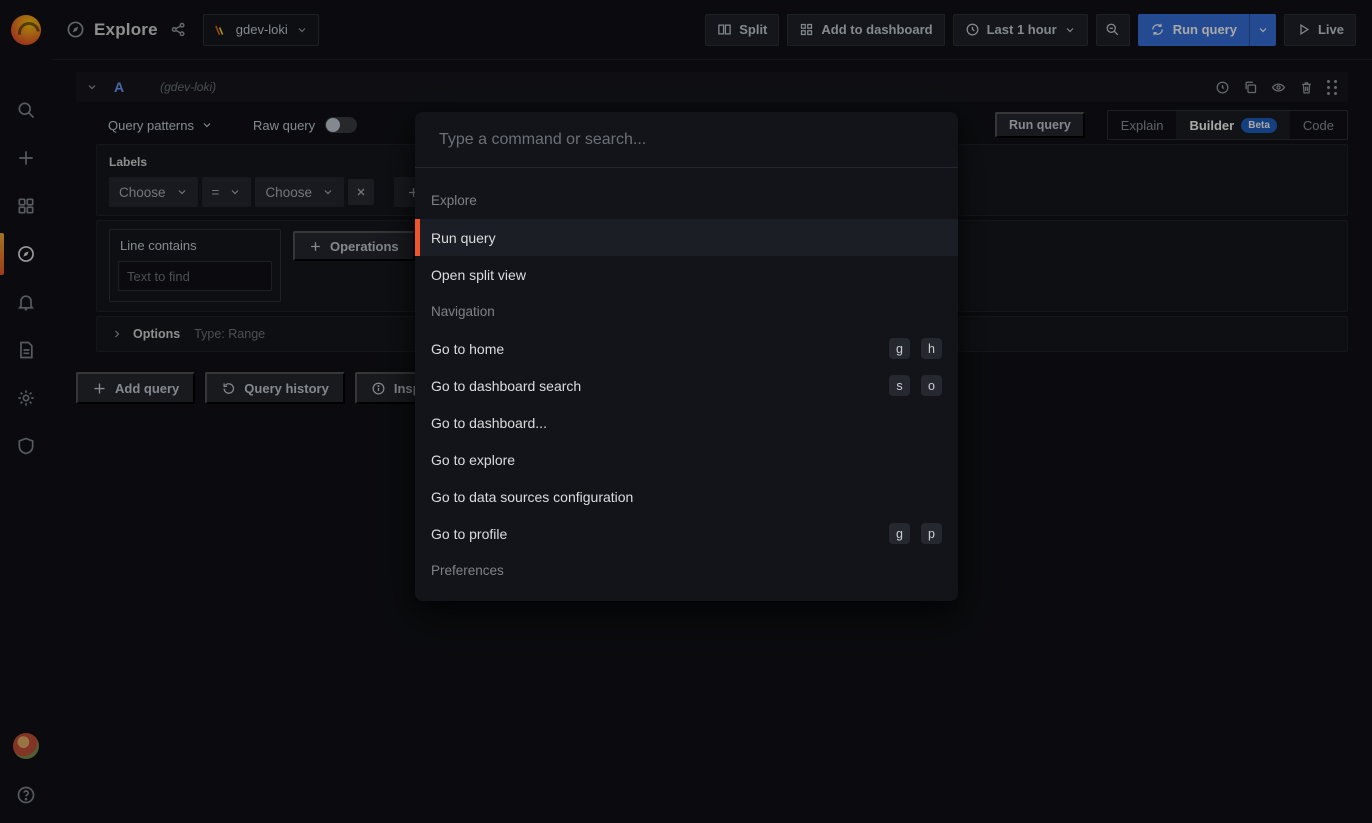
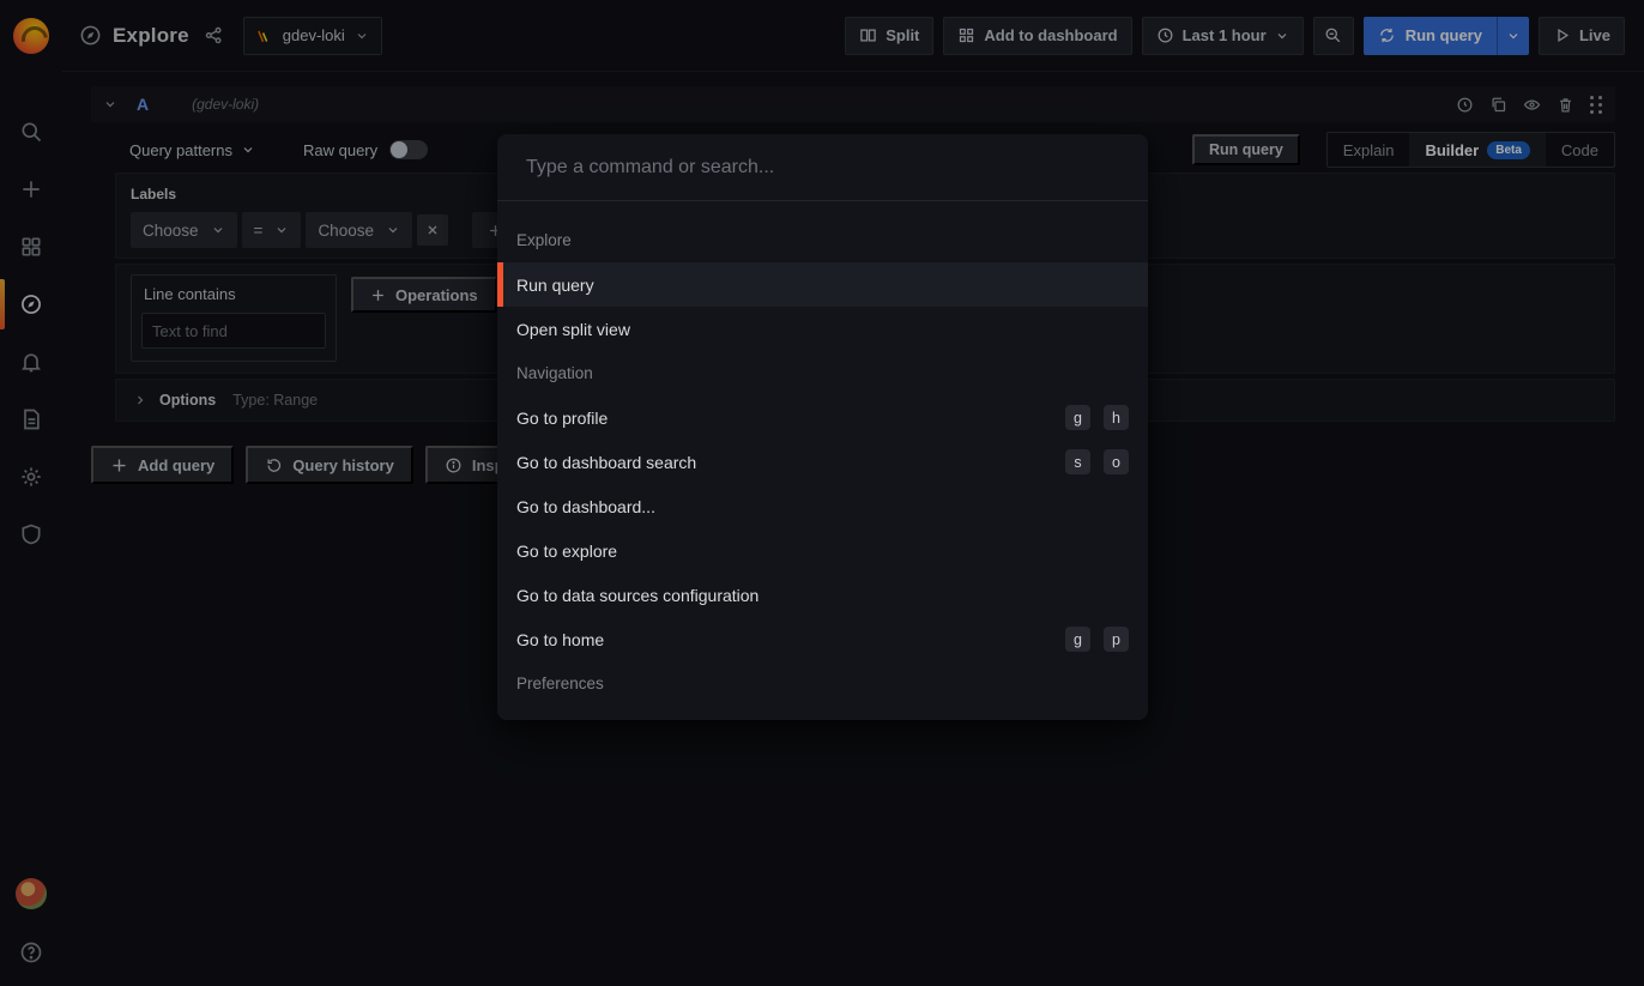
  Explore
  gdev-loki
  Split
  Add to dashboard
  Last 1 hour
  Run query
  Live
  A
  (gdev-loki)
  Query patterns
  Raw query
  Run query
  Explain
  Builder
  Beta
  Code
  Labels
  Choose
  =
  Choose
  Line contains
  Text to find
  Operations
  Options
  Type: Range
  Add query
  Query history
  Type a command or search...
  Explore
  Run query
  Open split view
  Navigation
- Go to home
+ Go to profile
  g
  h
  Go to dashboard search
  s
  o
  Go to dashboard...
  Go to explore
  Go to data sources configuration
- Go to profile
+ Go to home
  g
  p
  Preferences
